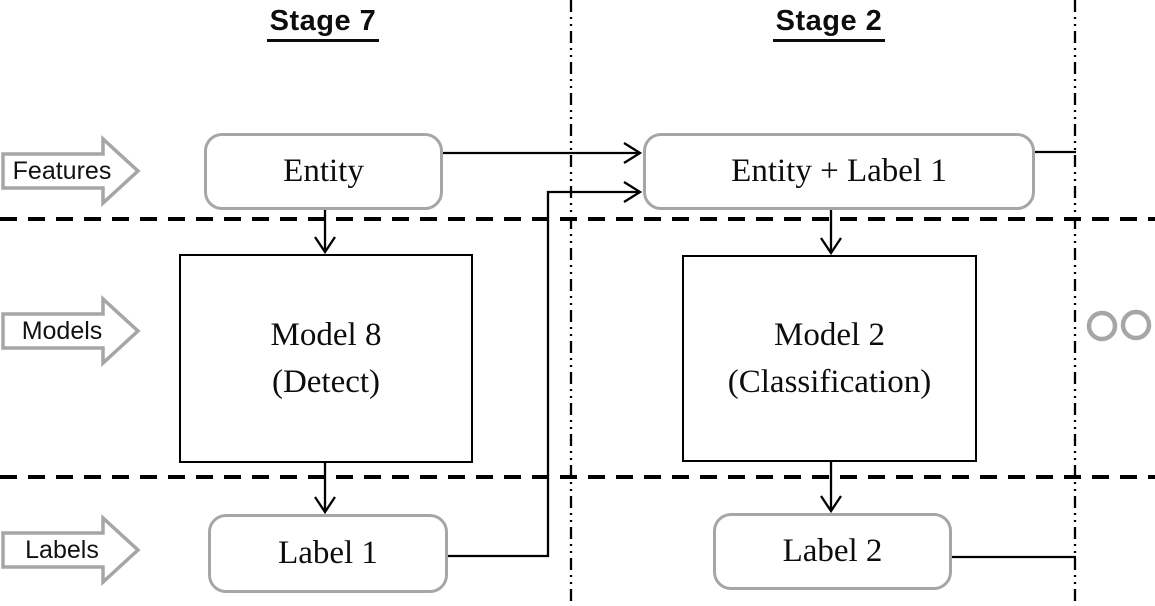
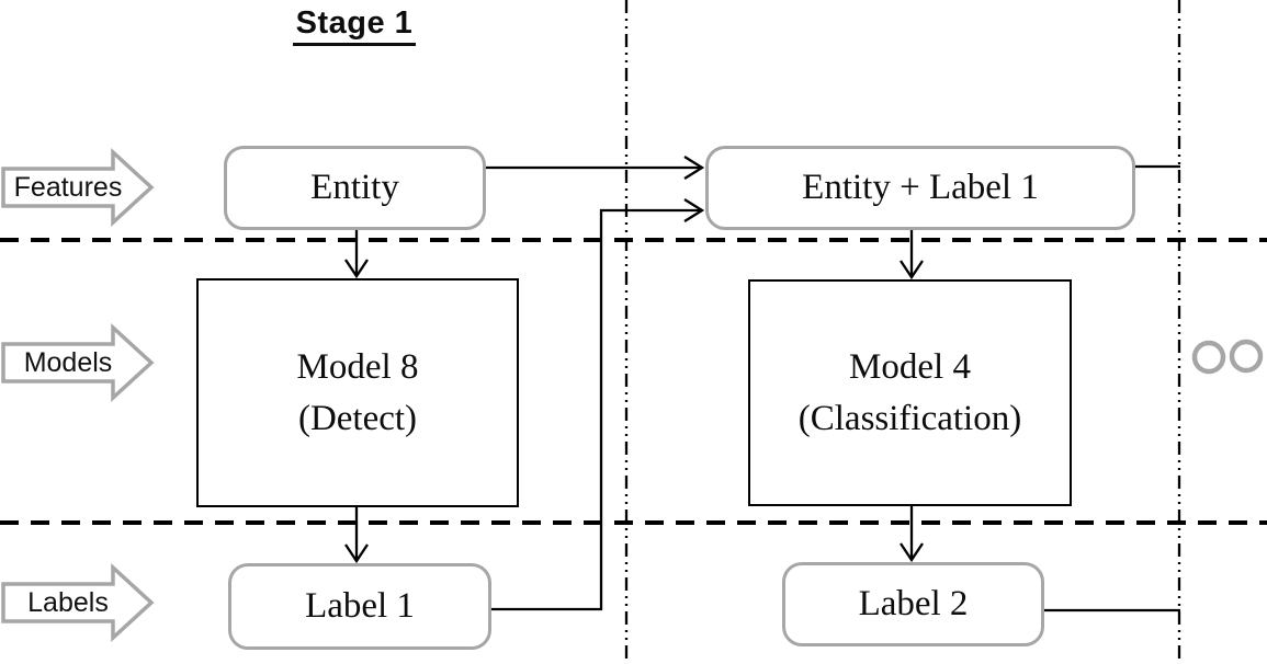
- Stage 7
+ Stage 1
- Stage 2
  Features
  Models
  Labels
  Entity
  Model 8
  (Detect)
  Label 1
  Entity + Label 1
- Model 2
+ Model 4
  (Classification)
  Label 2
